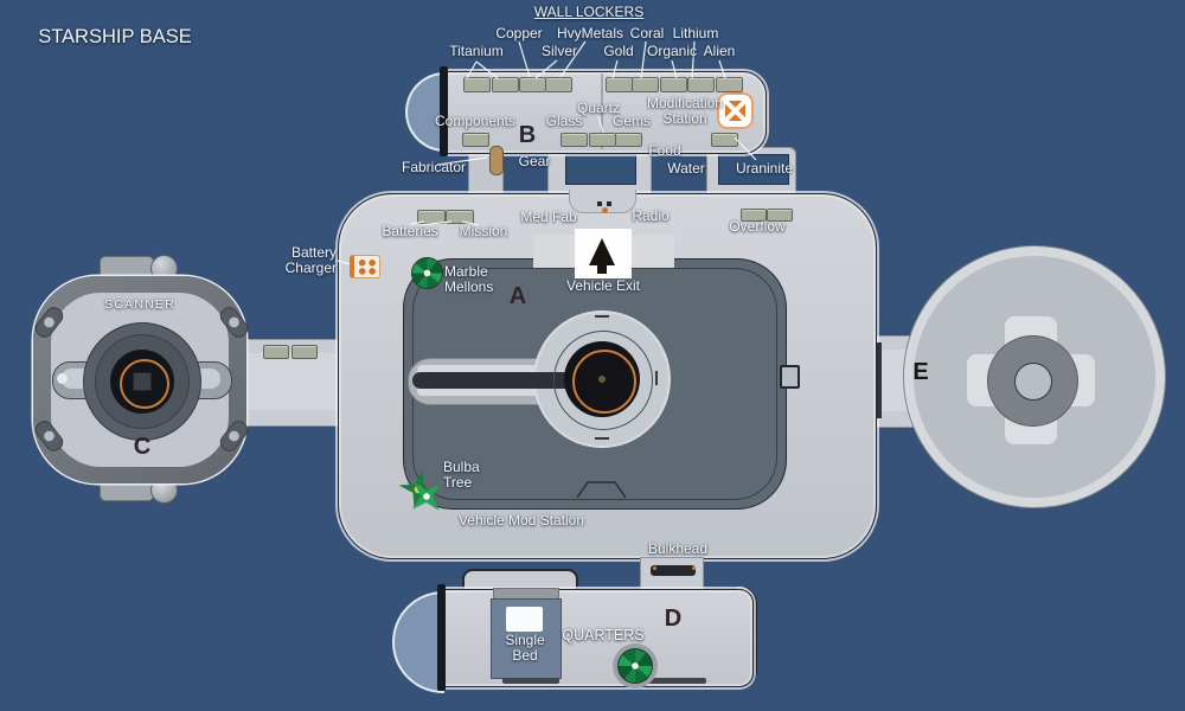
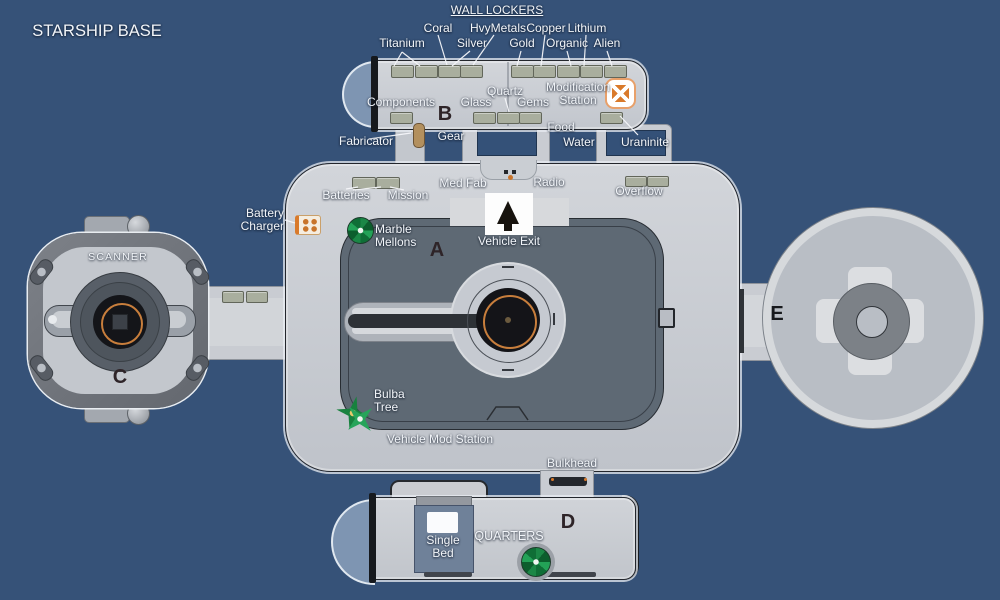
  STARSHIP BASE
  WALL LOCKERS
- Copper
+ Coral
  HvyMetals
- Coral
+ Copper
  Lithium
  Titanium
  Silver
  Gold
  Organic
  Alien
  Components
  B
  Glass
  Quartz
  Gems
  Modification Station
  Fabricator
  Gear
  Food
  Water
  Uraninite
  Batteries
  Mission
  Med Fab
  Radio
  Overflow
  Battery Charger
  Marble Mellons
  A
  Vehicle Exit
  Bulba Tree
  Vehicle Mod Station
  Bulkhead
  SCANNER
  C
  Single Bed
  QUARTERS
  D
  E
